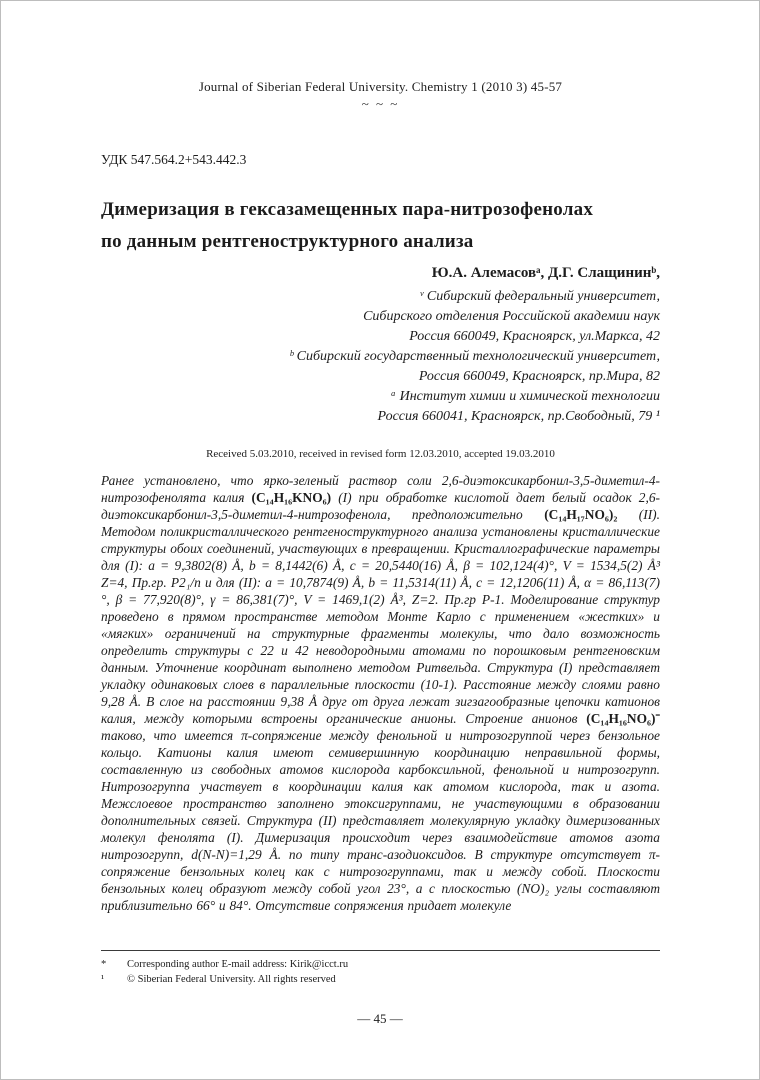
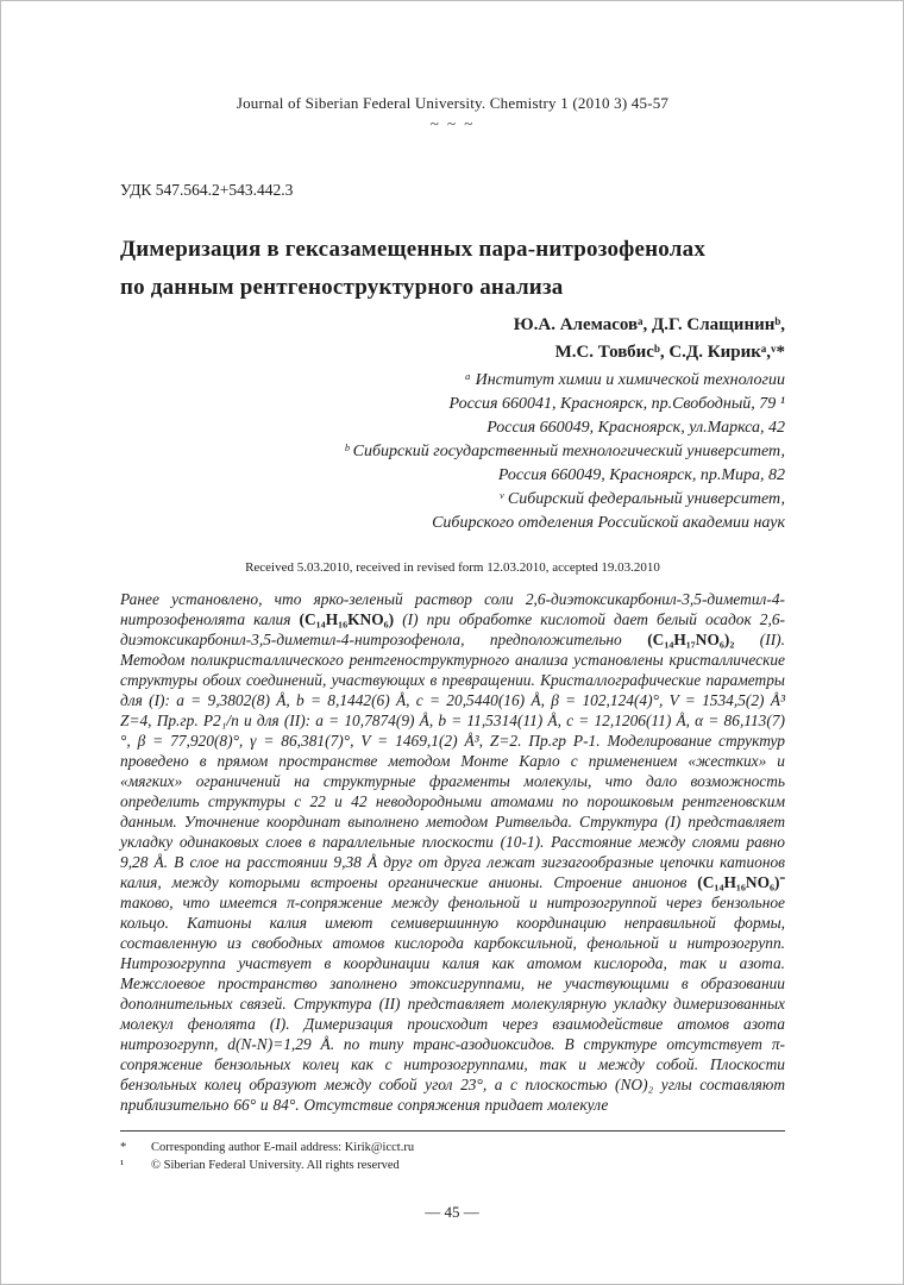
  Journal of Siberian Federal University. Chemistry 1 (2010 3) 45-57
  ~ ~ ~
  УДК 547.564.2+543.442.3
  Димеризация в гексазамещенных пара-нитрозофенолах
  по данным рентгеноструктурного анализа
  Ю.А. Алемасовᵃ, Д.Г. Слащининᵇ,
+ М.С. Товбисᵇ, С.Д. Кирикᵃ,ᵛ*
- ᵛ Сибирский федеральный университет,
+ ᵃ Институт химии и химической технологии
- Сибирского отделения Российской академии наук
+ Россия 660041, Красноярск, пр.Свободный, 79 ¹
  Россия 660049, Красноярск, ул.Маркса, 42
  ᵇ Сибирский государственный технологический университет,
  Россия 660049, Красноярск, пр.Мира, 82
- ᵃ Институт химии и химической технологии
+ ᵛ Сибирский федеральный университет,
- Россия 660041, Красноярск, пр.Свободный, 79 ¹
+ Сибирского отделения Российской академии наук
  Received 5.03.2010, received in revised form 12.03.2010, accepted 19.03.2010
  Ранее установлено, что ярко-зеленый раствор соли 2,6-диэтоксикарбонил-3,5-диметил-4-нитрозофенолята калия (C₁₄H₁₆KNO₆) (I) при обработке кислотой дает белый осадок 2,6-диэтоксикарбонил-3,5-диметил-4-нитрозофенола, предположительно (C₁₄H₁₇NO₆)₂ (II). Методом поликристаллического рентгеноструктурного анализа установлены кристаллические структуры обоих соединений, участвующих в превращении. Кристаллографические параметры для (I): a = 9,3802(8) Å, b = 8,1442(6) Å, c = 20,5440(16) Å, β = 102,124(4)°, V = 1534,5(2) Å³ Z=4, Пр.гр. P2₁/n и для (II): a = 10,7874(9) Å, b = 11,5314(11) Å, c = 12,1206(11) Å, α = 86,113(7)°, β = 77,920(8)°, γ = 86,381(7)°, V = 1469,1(2) Å³, Z=2. Пр.гр P-1. Моделирование структур проведено в прямом пространстве методом Монте Карло с применением «жестких» и «мягких» ограничений на структурные фрагменты молекулы, что дало возможность определить структуры с 22 и 42 неводородными атомами по порошковым рентгеновским данным. Уточнение координат выполнено методом Ритвельда. Структура (I) представляет укладку одинаковых слоев в параллельные плоскости (10-1). Расстояние между слоями равно 9,28 Å. В слое на расстоянии 9,38 Å друг от друга лежат зигзагообразные цепочки катионов калия, между которыми встроены органические анионы. Строение анионов (C₁₄H₁₆NO₆)⁻ таково, что имеется π-сопряжение между фенольной и нитрозогруппой через бензольное кольцо. Катионы калия имеют семивершинную координацию неправильной формы, составленную из свободных атомов кислорода карбоксильной, фенольной и нитрозогрупп. Нитрозогруппа участвует в координации калия как атомом кислорода, так и азота. Межслоевое пространство заполнено этоксигруппами, не участвующими в образовании дополнительных связей. Структура (II) представляет молекулярную укладку димеризованных молекул фенолята (I). Димеризация происходит через взаимодействие атомов азота нитрозогрупп, d(N-N)=1,29 Å. по типу транс-азодиоксидов. В структуре отсутствует π-сопряжение бензольных колец как с нитрозогруппами, так и между собой. Плоскости бензольных колец образуют между собой угол 23°, а с плоскостью (NO)₂ углы составляют приблизительно 66° и 84°. Отсутствие сопряжения придает молекуле
  *
  Corresponding author E-mail address: Kirik@icct.ru
  ¹
  © Siberian Federal University. All rights reserved
  — 45 —
